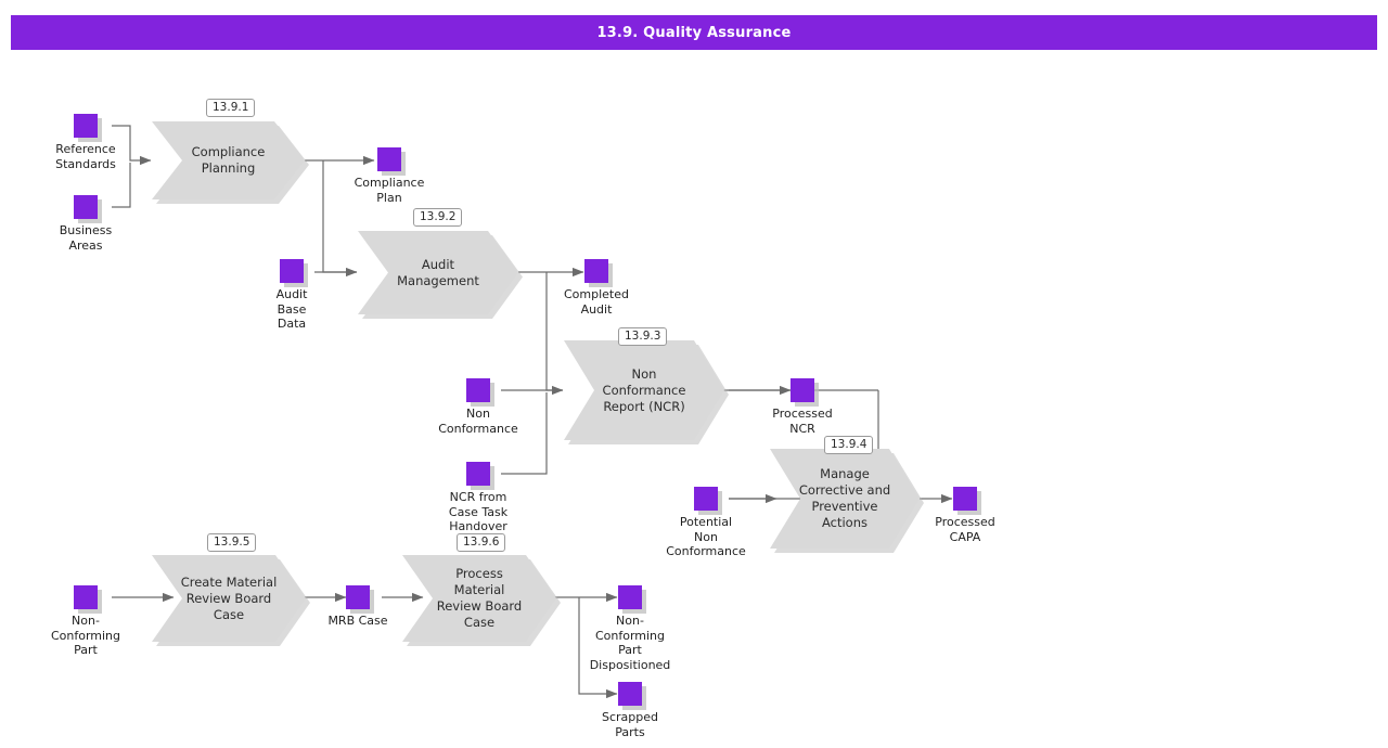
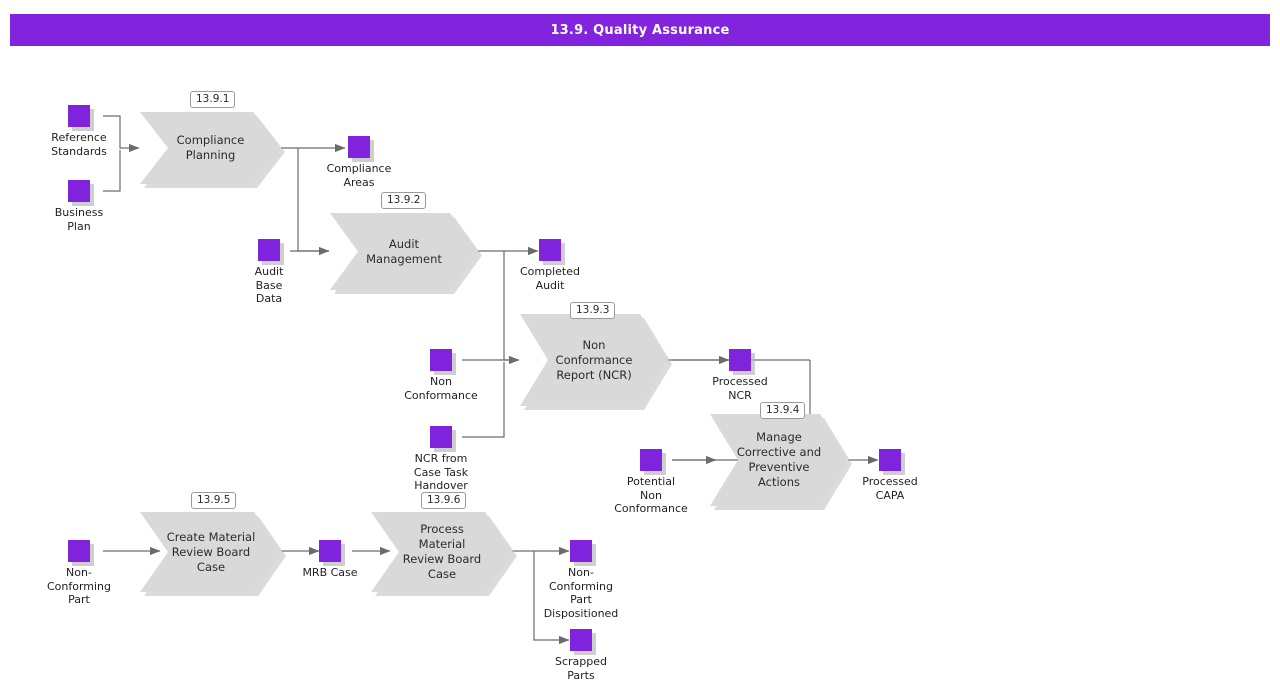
  13.9. Quality Assurance
  Reference
  Standards
  Business
- Areas
+ Plan
  Compliance
- Plan
+ Areas
  Audit
  Base
  Data
  Completed
  Audit
  Non
  Conformance
  NCR from
  Case Task
  Handover
  Processed
  NCR
  Potential
  Non
  Conformance
  Processed
  CAPA
  Non-
  Conforming
  Part
  MRB Case
  Non-
  Conforming
  Part
  Dispositioned
  Scrapped
  Parts
  Compliance
  Planning
  13.9.1
  Audit
  Management
  13.9.2
  Non
  Conformance
  Report (NCR)
  13.9.3
  Manage
  Corrective and
  Preventive
  Actions
  13.9.4
  Create Material
  Review Board
  Case
  13.9.5
  Process Material
  Review Board
  Case
  13.9.6
